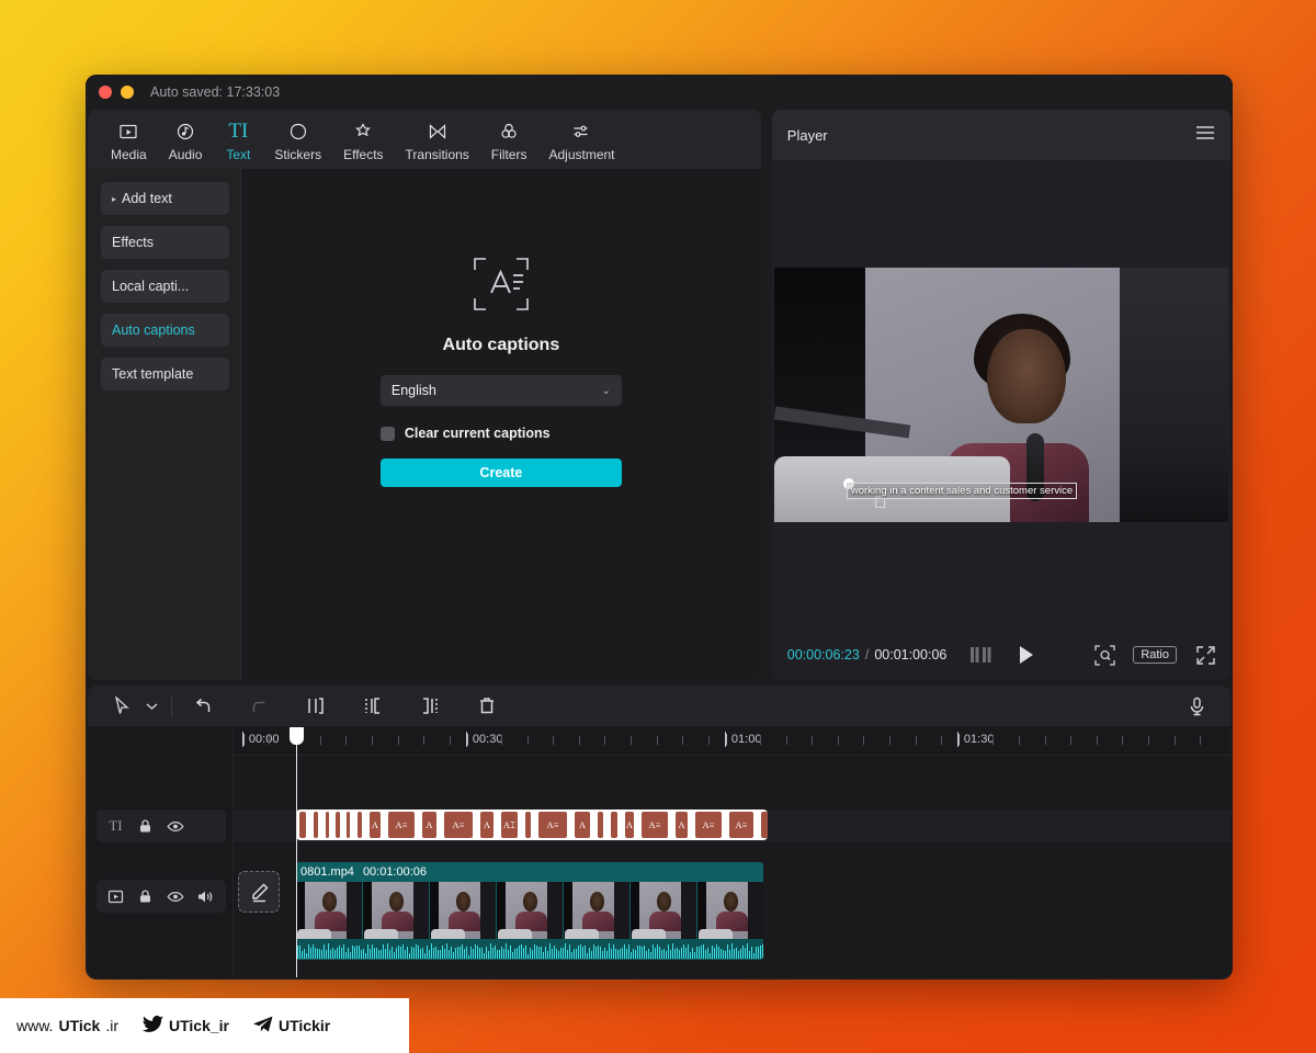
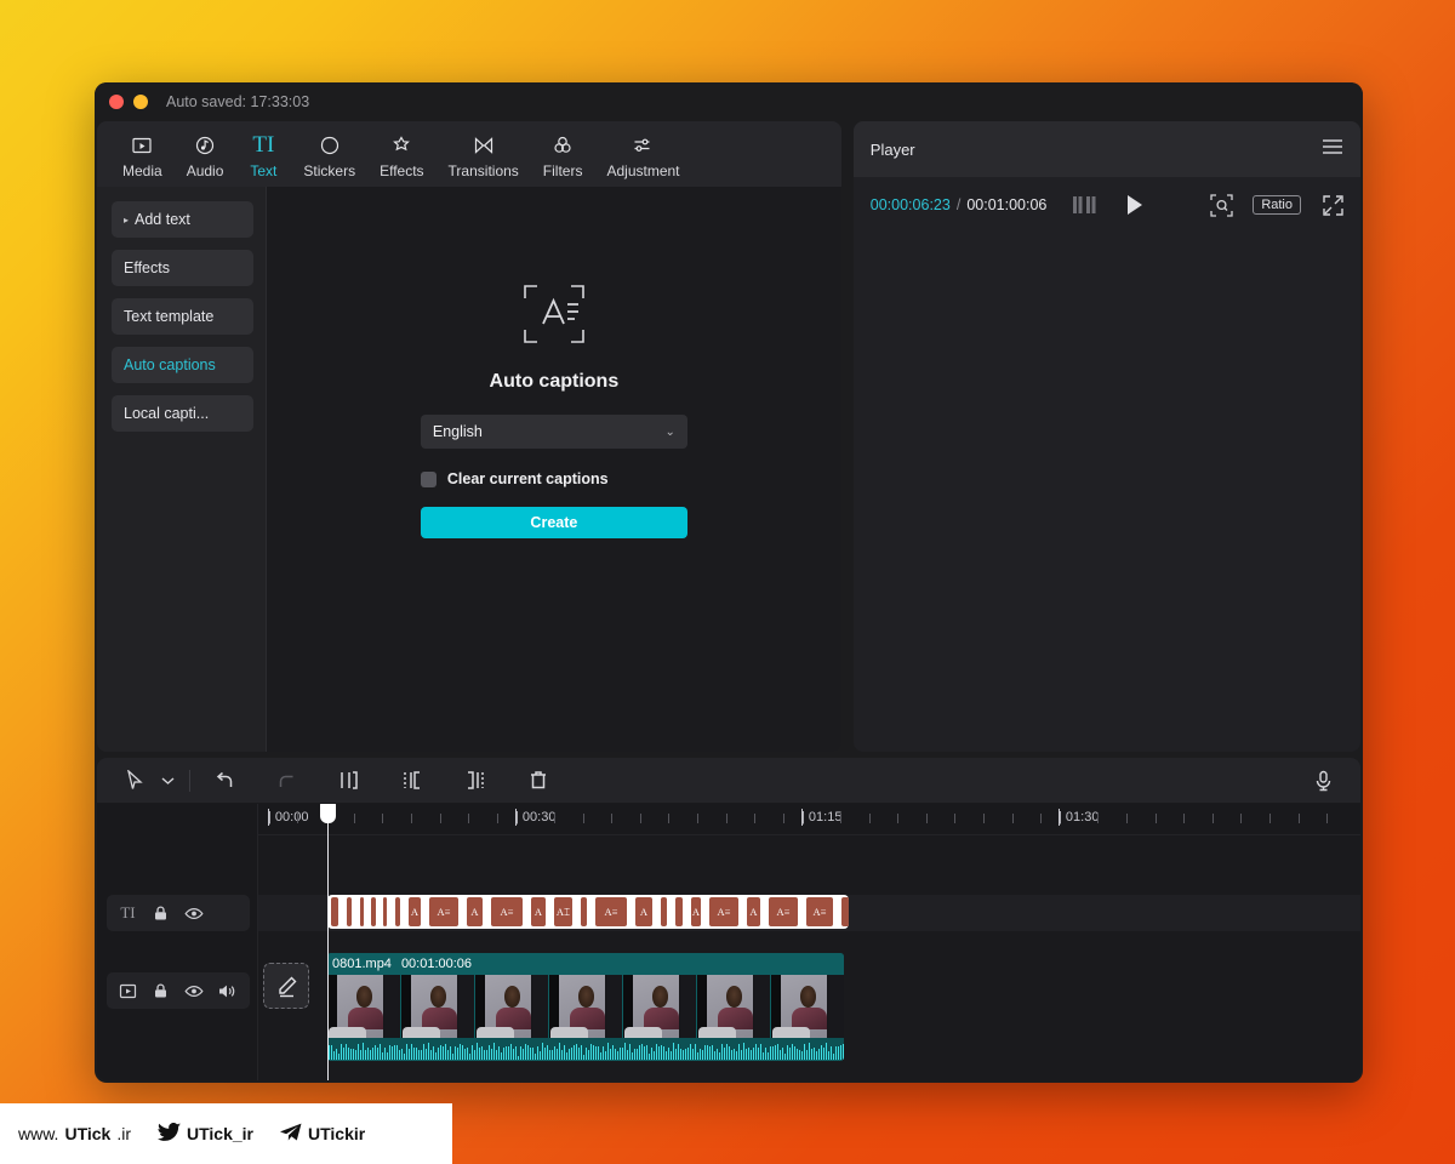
  Auto saved: 17:33:03
  Media
  Audio
  TI
  Text
  Stickers
  Effects
  Transitions
  Filters
  Adjustment
  ▸
  Add text
  Effects
- Local capti...
+ Text template
  Auto captions
- Text template
+ Local capti...
  Auto captions
  English
  ⌄
  Clear current captions
  Create
  Player
- 
- working in a content sales and customer service
  00:00:06:23
  /
  00:01:00:06
  Ratio
  TI
  | 00:0
  | 00:30
- | 01:00
+ | 01:15
  | 01:30
  A
  A≡
  A
  A≡
  A
  A⌶
  A≡
  A
  A
  A≡
  A
  A≡
  A≡
  0801.mp4
  00:01:00:06
  www.
  UTick
  .ir
  UTick_ir
  UTickir
